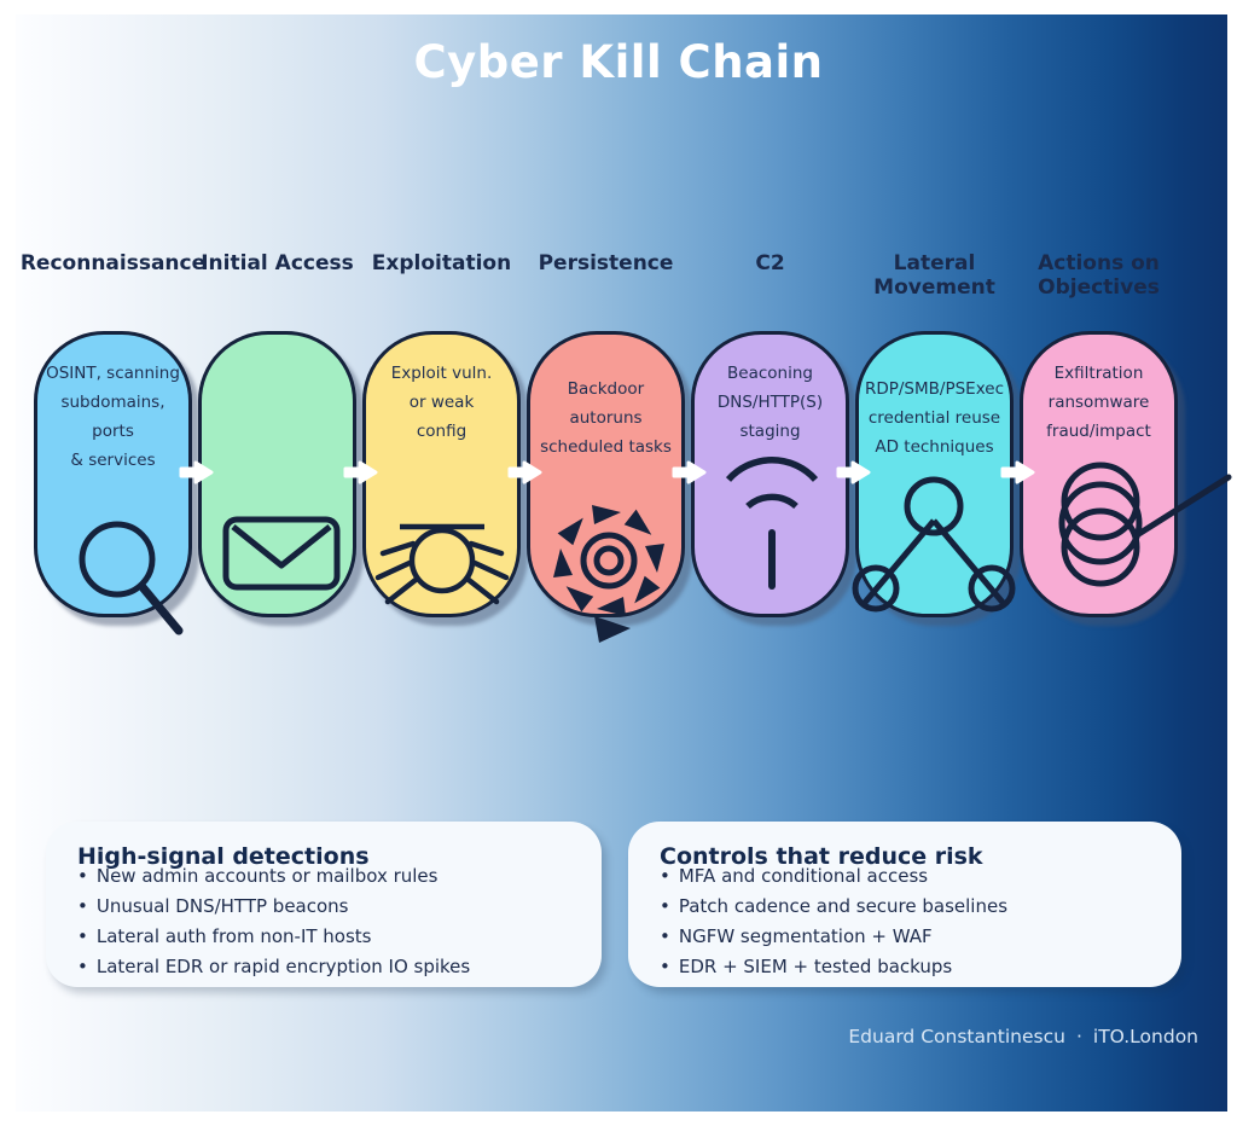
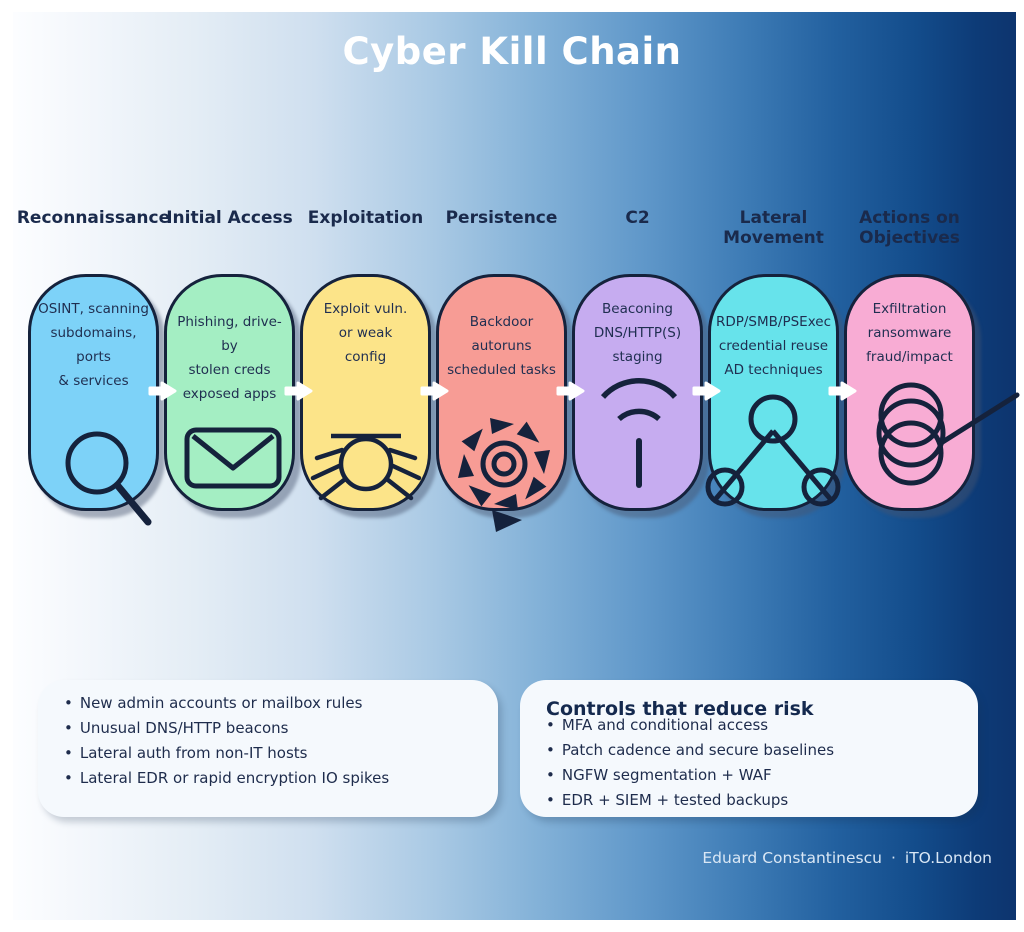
  Cyber Kill Chain
  Reconnaissanc
  OSINT, scanning
  subdomains, ports
  & services
  Initial Access
+ Phishing, drive-by
+ stolen creds
+ exposed apps
  Exploitation
  Exploit vuln.
  or weak
  config
  Persistence
  Backdoor
  autoruns
  scheduled tasks
  C2
  Beaconing
  DNS/HTTP(S)
  staging
  Lateral Movement
  RDP/SMB/PSExec
  credential reuse
  AD techniques
  Actions on Objectives
  Exfiltration
  ransomware
  fraud/impact
- High-signal detections
  • New admin accounts or mailbox rules
  • Unusual DNS/HTTP beacons
  • Lateral auth from non-IT hosts
  • Lateral EDR or rapid encryption IO spikes
  Controls that reduce risk
  • MFA and conditional access
  • Patch cadence and secure baselines
  • NGFW segmentation + WAF
  • EDR + SIEM + tested backups
  Eduard Constantinescu · iTO.London
